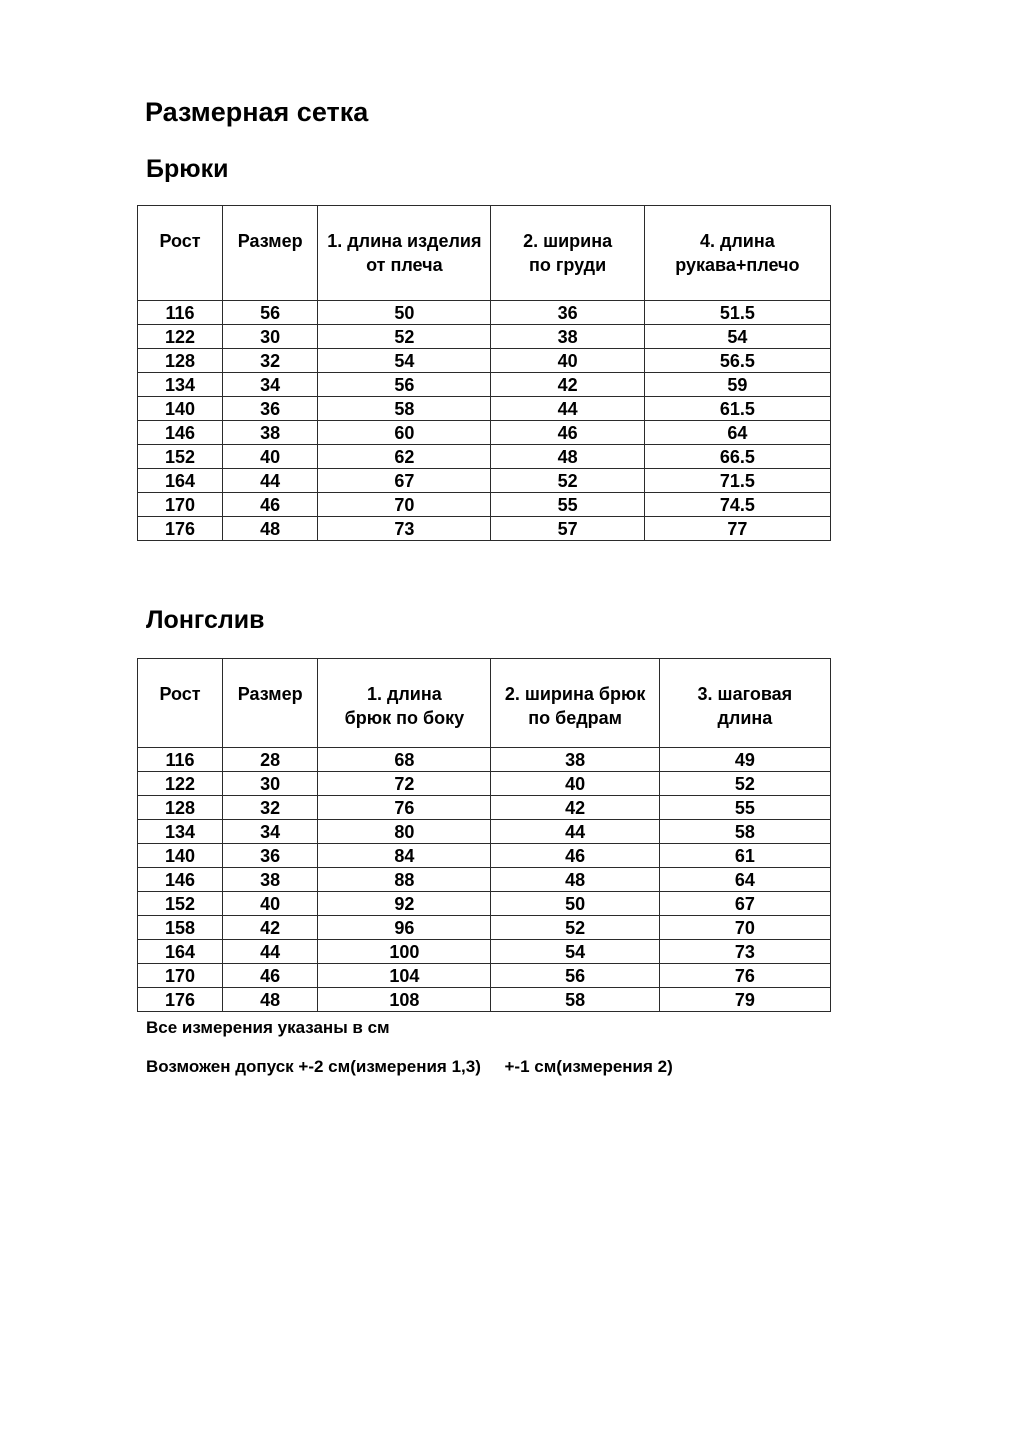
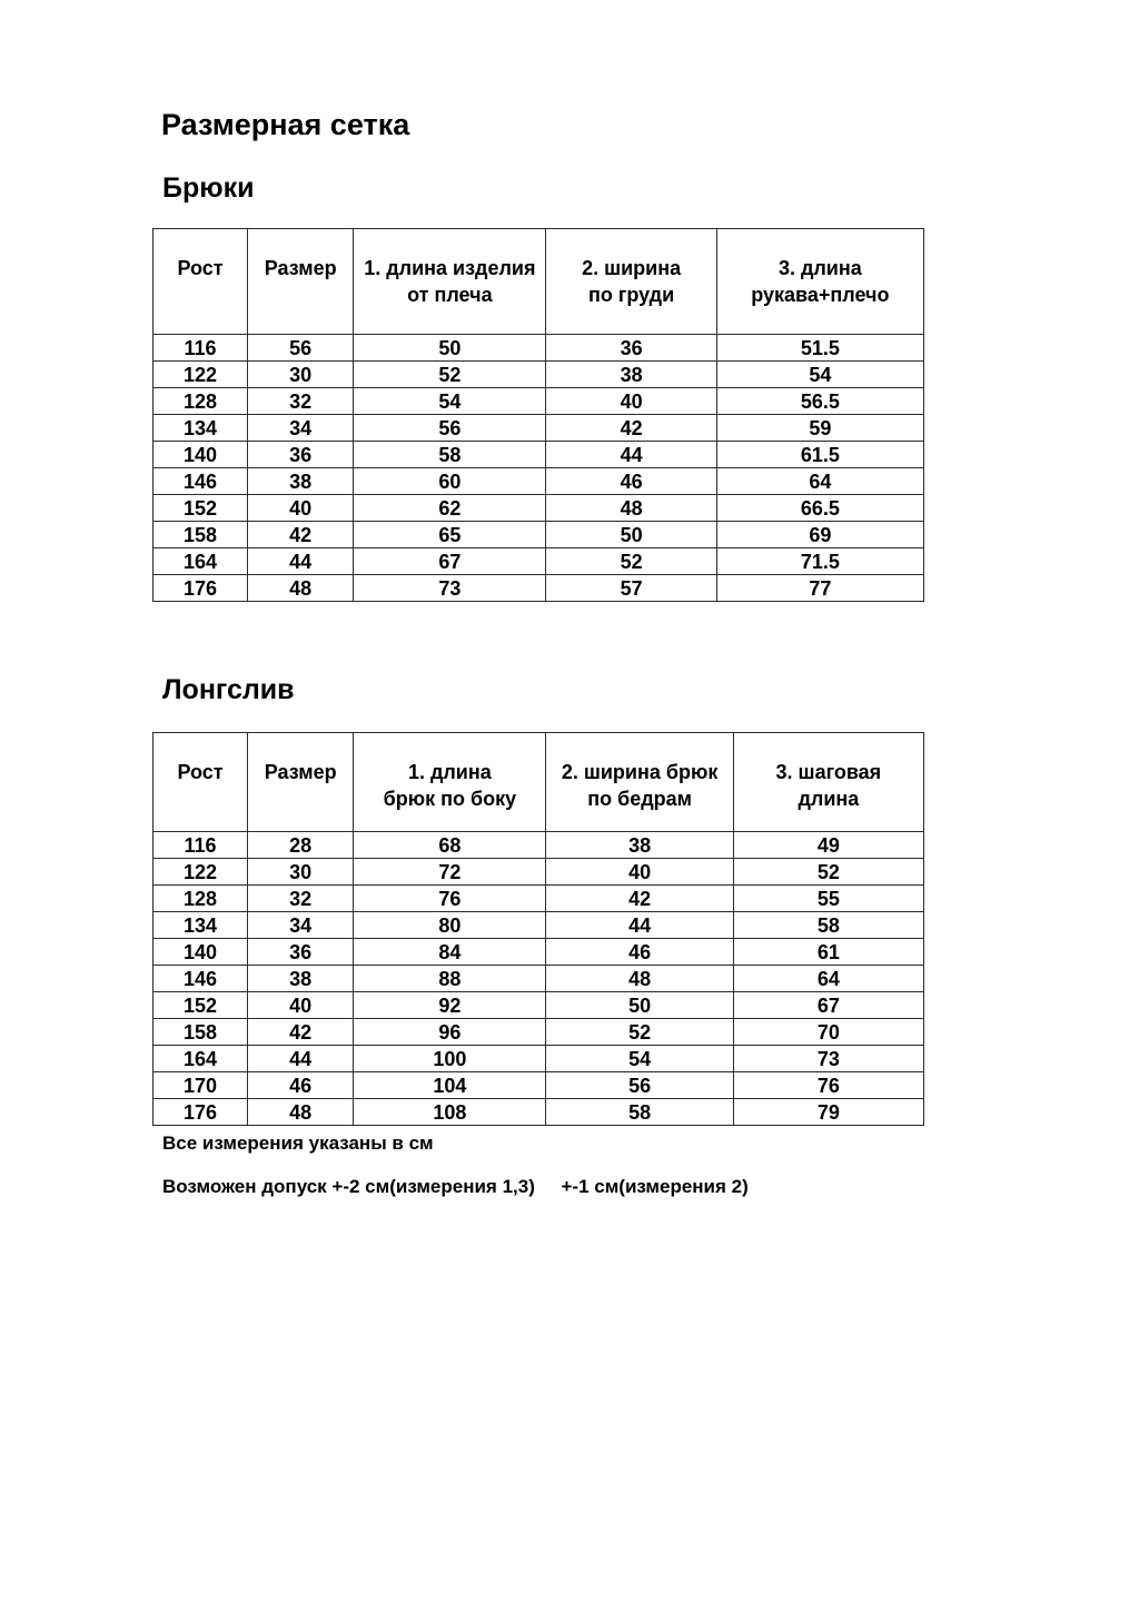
  Размерная сетка
  Брюки
- Рост	Размер	1. длина изделия от плеча	2. ширина по груди	4. длина рукава+плечо
+ Рост	Размер	1. длина изделия от плеча	2. ширина по груди	3. длина рукава+плечо
  116	56	50	36	51.5
  122	30	52	38	54
  128	32	54	40	56.5
  134	34	56	42	59
  140	36	58	44	61.5
  146	38	60	46	64
  152	40	62	48	66.5
+ 158	42	65	50	69
  164	44	67	52	71.5
- 170	46	70	55	74.5
  176	48	73	57	77
  Лонгслив
  Рост	Размер	1. длина брюк по боку	2. ширина брюк по бедрам	3. шаговая длина
  116	28	68	38	49
  122	30	72	40	52
  128	32	76	42	55
  134	34	80	44	58
  140	36	84	46	61
  146	38	88	48	64
  152	40	92	50	67
  158	42	96	52	70
  164	44	100	54	73
  170	46	104	56	76
  176	48	108	58	79
  Все измерения указаны в см
  Возможен допуск +-2 см(измерения 1,3) +-1 см(измерения 2)
